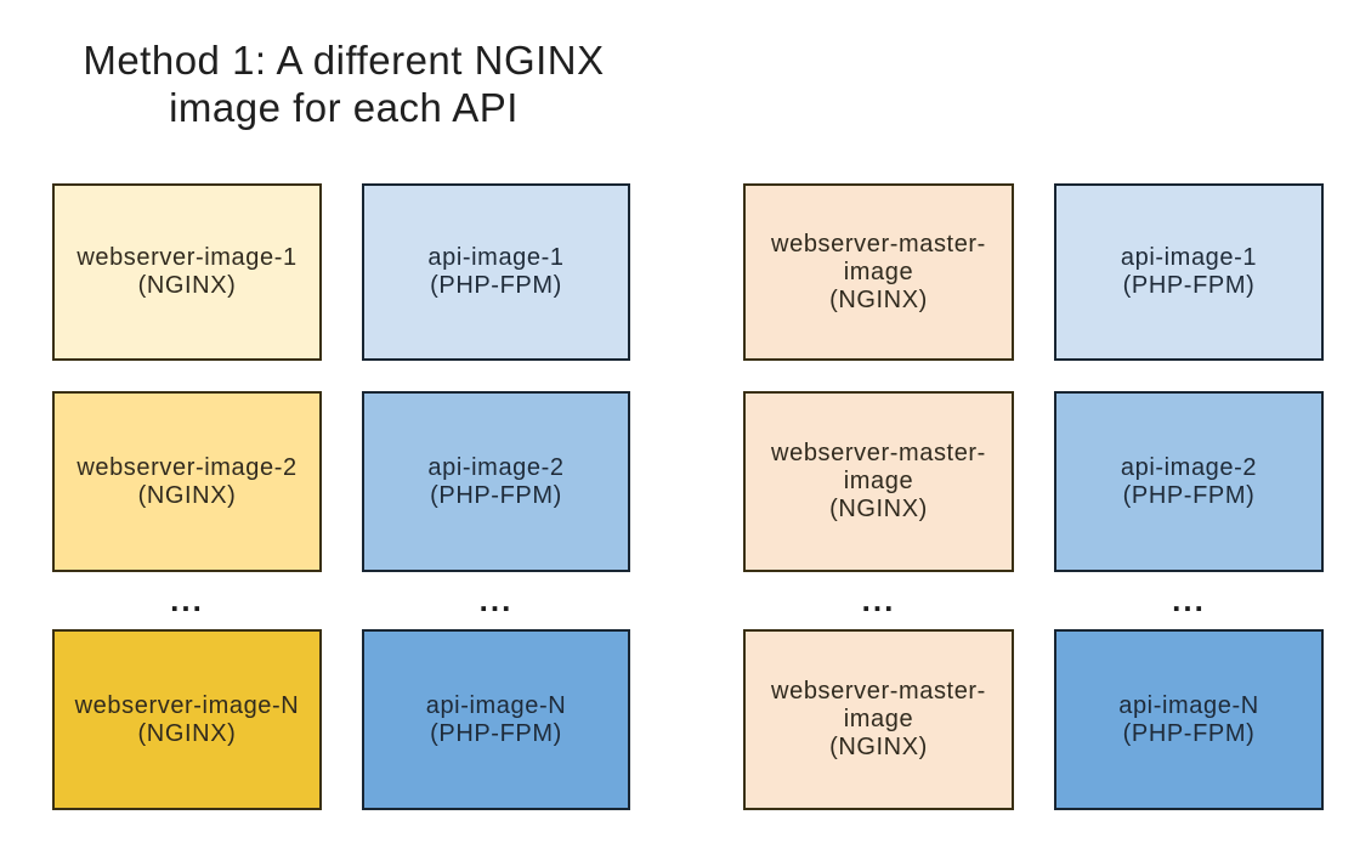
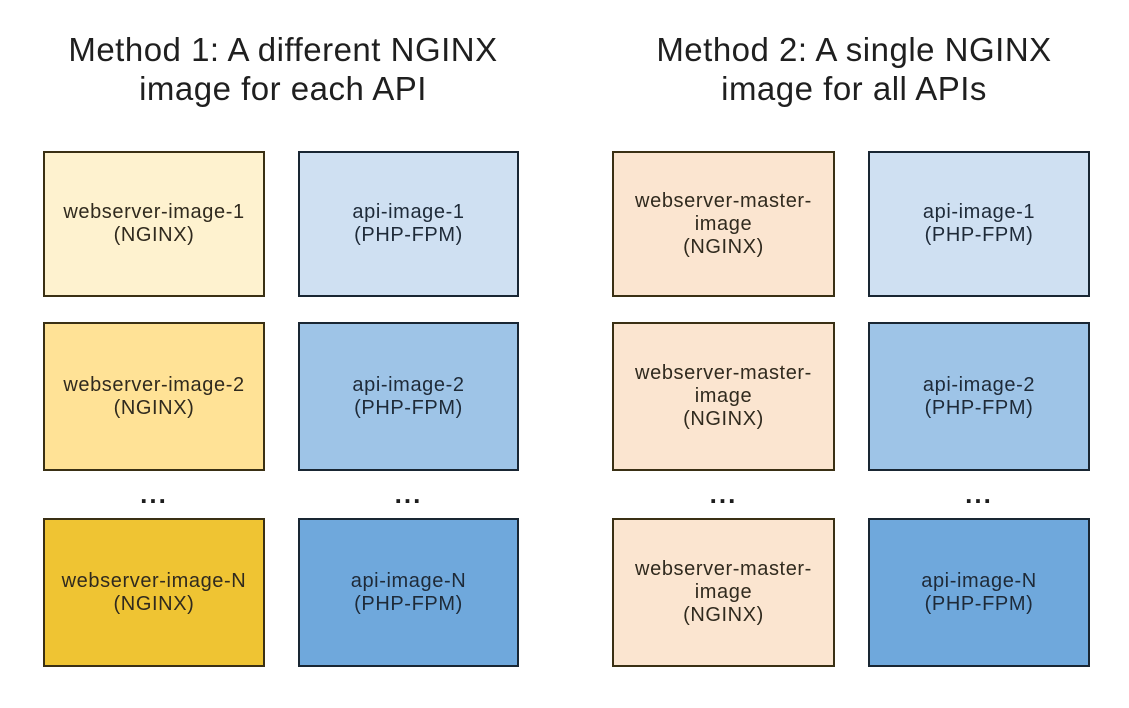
  Method 1: A different NGINX
  image for each API
+ Method 2: A single NGINX
+ image for all APIs
  webserver-image-1
  (NGINX)
  webserver-image-2
  (NGINX)
  webserver-image-N
  (NGINX)
  api-image-1
  (PHP-FPM)
  api-image-2
  (PHP-FPM)
  api-image-N
  (PHP-FPM)
  webserver-master-
  image
  (NGINX)
  webserver-master-
  image
  (NGINX)
  webserver-master-
  image
  (NGINX)
  api-image-1
  (PHP-FPM)
  api-image-2
  (PHP-FPM)
  api-image-N
  (PHP-FPM)
  ...
  ...
  ...
  ...
